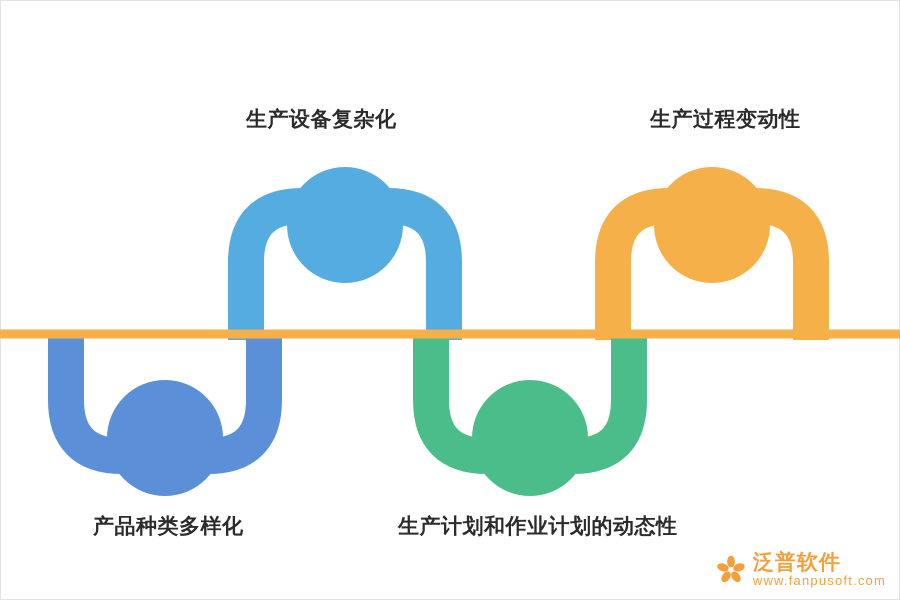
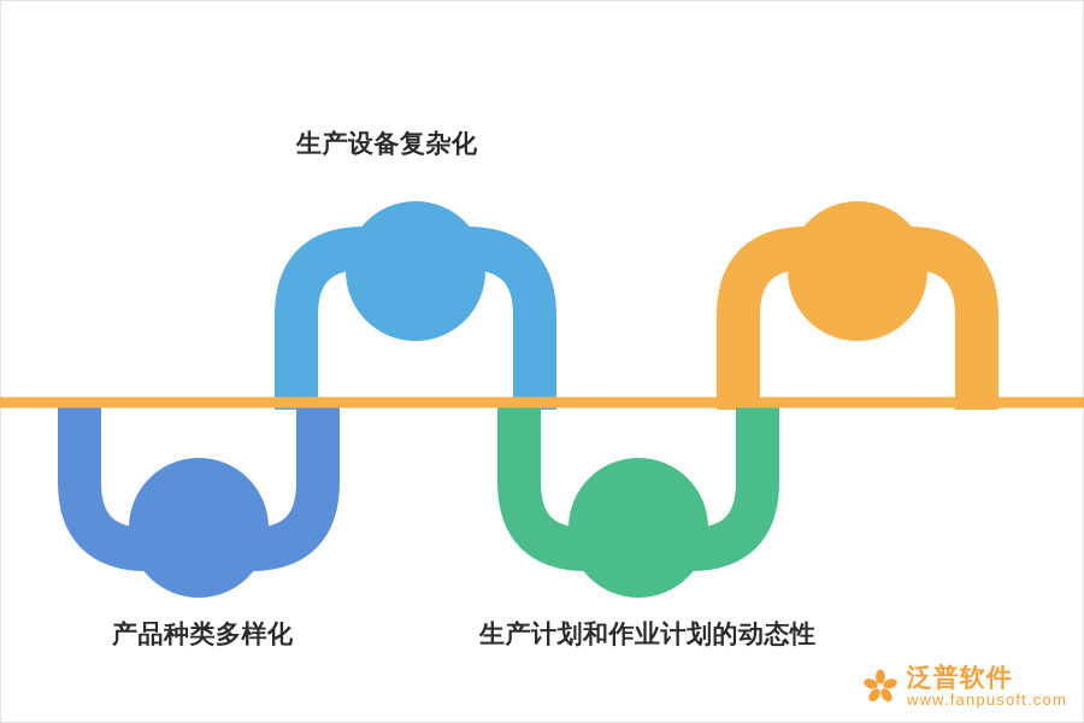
  生产设备复杂化
- 生产过程变动性
  产品种类多样化
  生产计划和作业计划的动态性
  泛普软件
  www.fanpusoft.com
